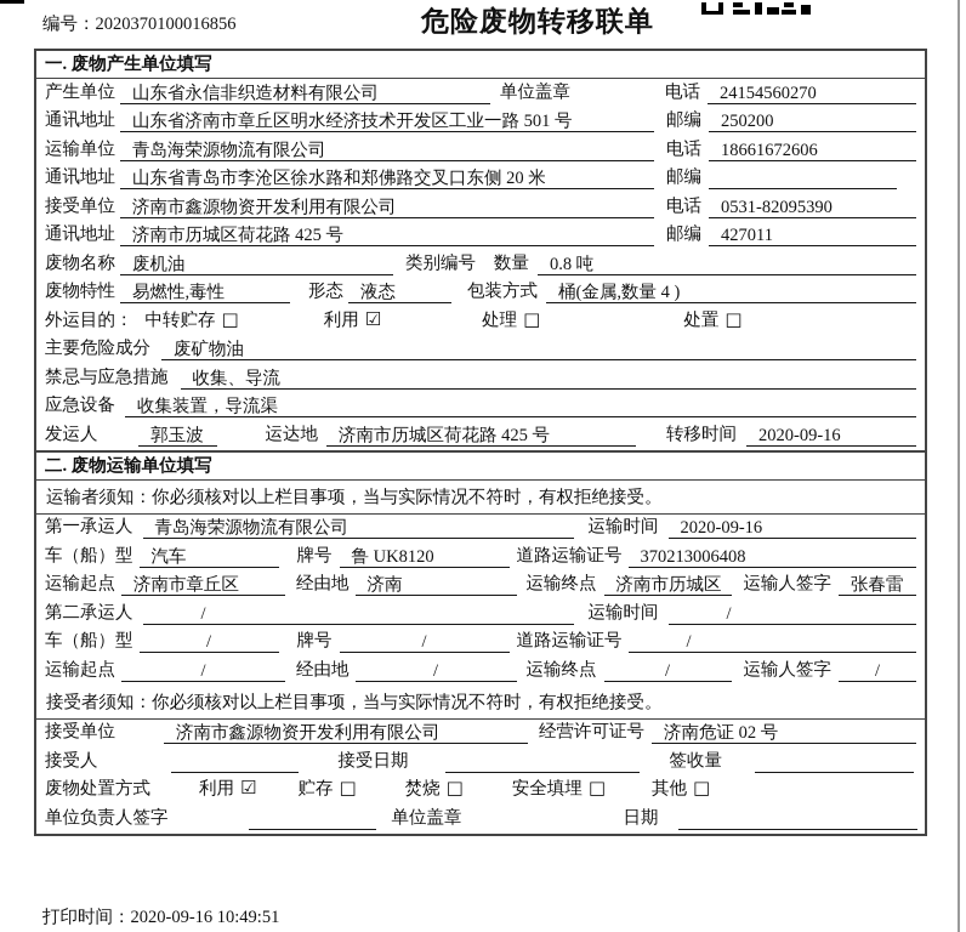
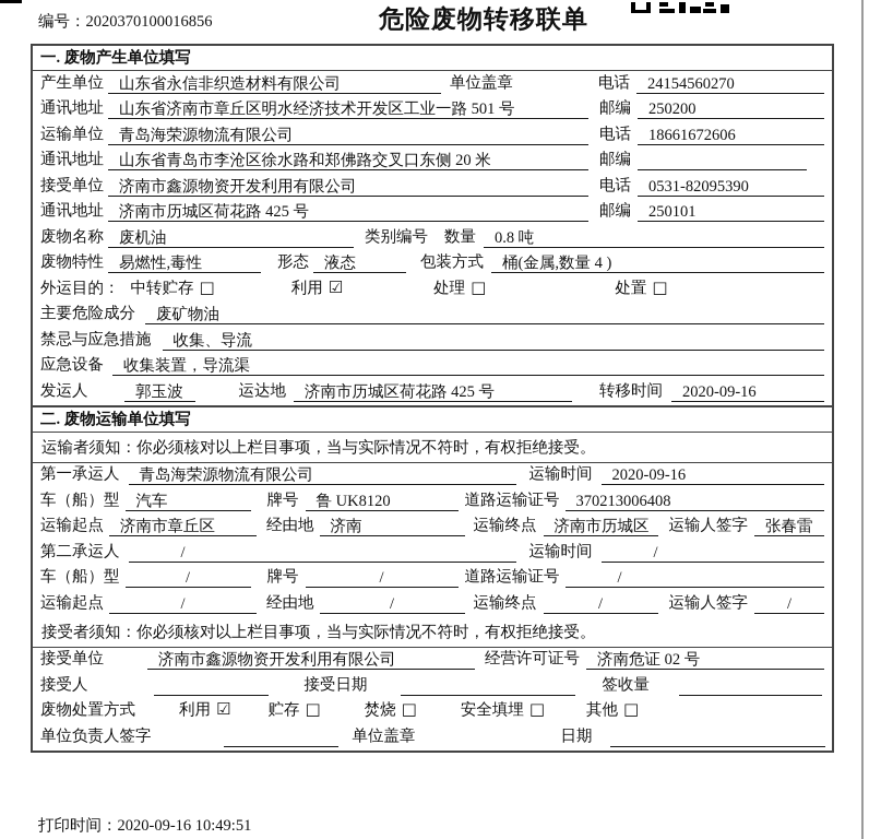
  编号：2020370100016856
  危险废物转移联单
  一. 废物产生单位填写
  产生单位
  山东省永信非织造材料有限公司
  单位盖章
  电话
  24154560270
  通讯地址
  山东省济南市章丘区明水经济技术开发区工业一路 501 号
  邮编
  250200
  运输单位
  青岛海荣源物流有限公司
  电话
  18661672606
  通讯地址
  山东省青岛市李沧区徐水路和郑佛路交叉口东侧 20 米
  邮编
  接受单位
  济南市鑫源物资开发利用有限公司
  电话
  0531-82095390
  通讯地址
  济南市历城区荷花路 425 号
  邮编
- 427011
+ 250101
  废物名称
  废机油
  类别编号
  数量
  0.8 吨
  废物特性
  易燃性,毒性
  形态
  液态
  包装方式
  桶(金属,数量 4 )
  外运目的：
  中转贮存
  □
  利用
  ☑
  处理
  □
  处置
  □
  主要危险成分
  废矿物油
  禁忌与应急措施
  收集、导流
  应急设备
  收集装置，导流渠
  发运人
  郭玉波
  运达地
  济南市历城区荷花路 425 号
  转移时间
  2020-09-16
  二. 废物运输单位填写
  运输者须知：你必须核对以上栏目事项，当与实际情况不符时，有权拒绝接受。
  第一承运人
  青岛海荣源物流有限公司
  运输时间
  2020-09-16
  车（船）型
  汽车
  牌号
  鲁 UK8120
  道路运输证号
  370213006408
  运输起点
  济南市章丘区
  经由地
  济南
  运输终点
  济南市历城区
  运输人签字
  张春雷
  第二承运人
  /
  运输时间
  /
  车（船）型
  /
  牌号
  /
  道路运输证号
  /
  运输起点
  /
  经由地
  /
  运输终点
  /
  运输人签字
  /
  接受者须知：你必须核对以上栏目事项，当与实际情况不符时，有权拒绝接受。
  接受单位
  济南市鑫源物资开发利用有限公司
  经营许可证号
  济南危证 02 号
  接受人
  接受日期
  签收量
  废物处置方式
  利用
  ☑
  贮存
  □
  焚烧
  □
  安全填埋
  □
  其他
  □
  单位负责人签字
  单位盖章
  日期
  打印时间：2020-09-16 10:49:51
